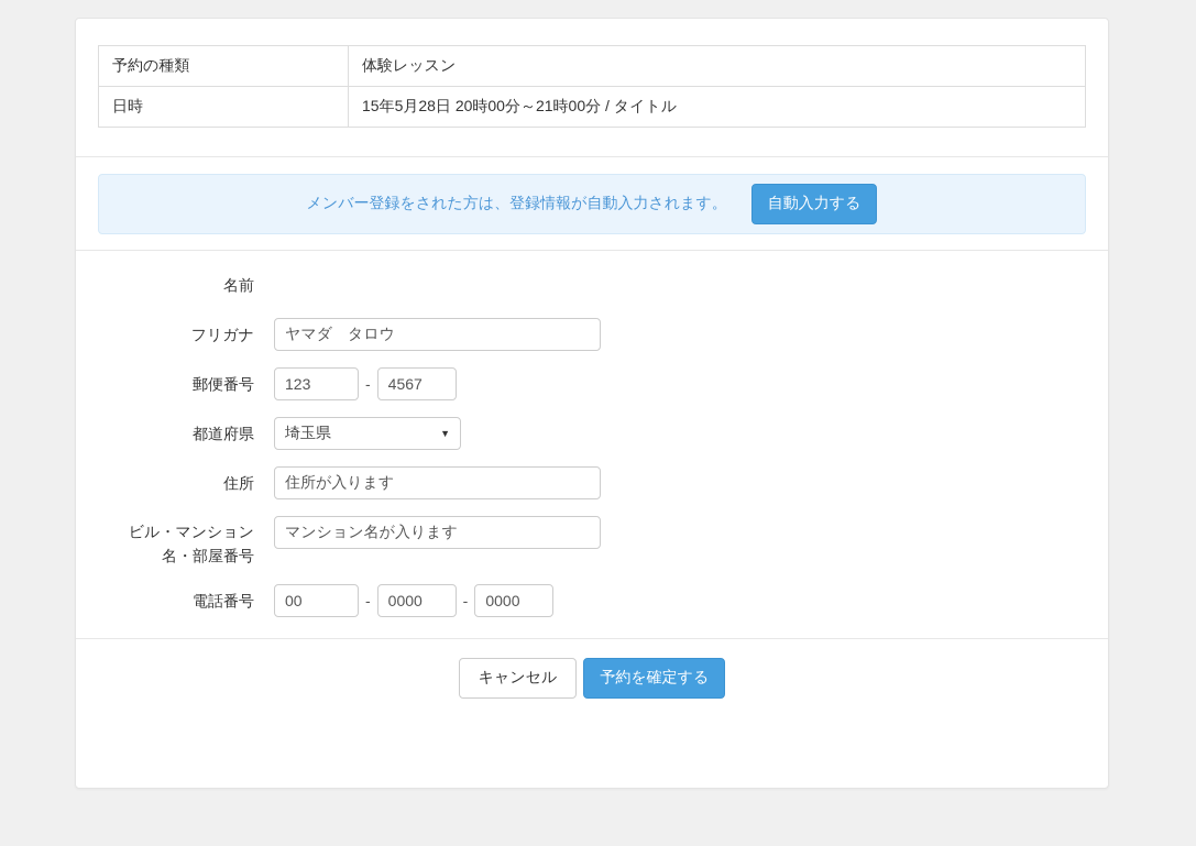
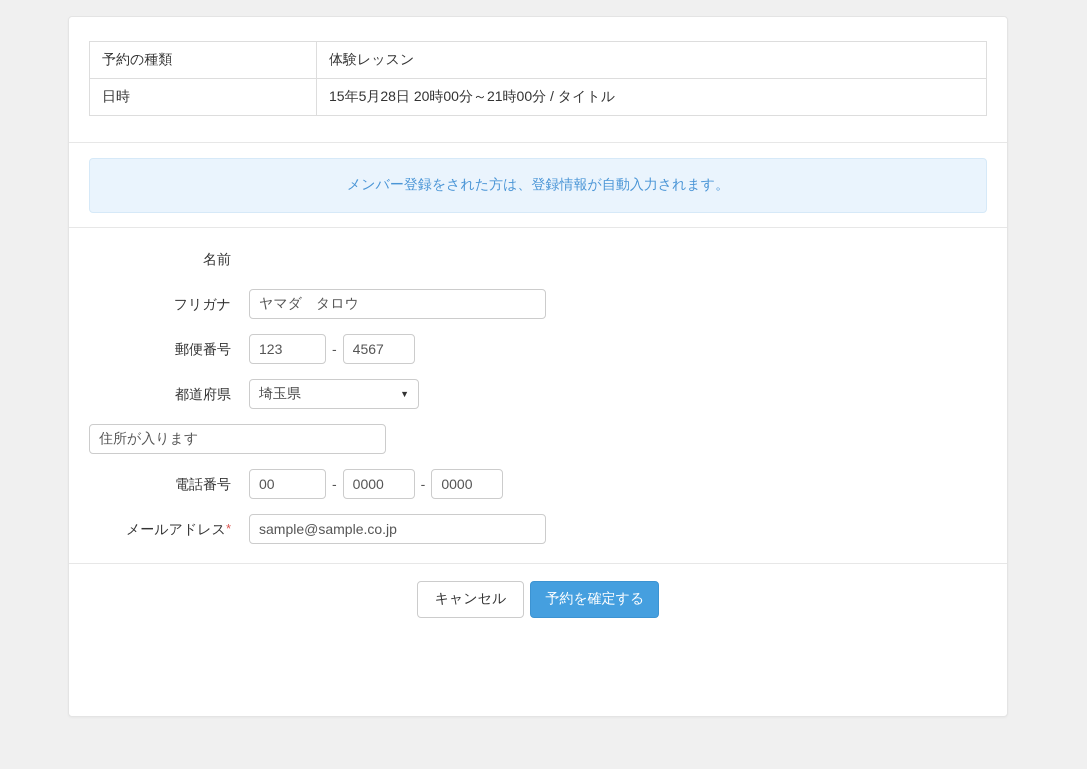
  予約の種類	体験レッスン
  日時	15年5月28日 20時00分～21時00分 / タイトル
  メンバー登録をされた方は、登録情報が自動入力されます。
- 自動入力する
  名前
  フリガナ
  ヤマダ タロウ
  郵便番号
  123
  -
  4567
  都道府県
  埼玉県
  ▼
- 住所
  住所が入ります
- ビル・マンション
- 名・部屋番号
- マンション名が入ります
  電話番号
  00
  -
  0000
  -
  0000
+ メールアドレス*
+ sample@sample.co.jp
  キャンセル
  予約を確定する
